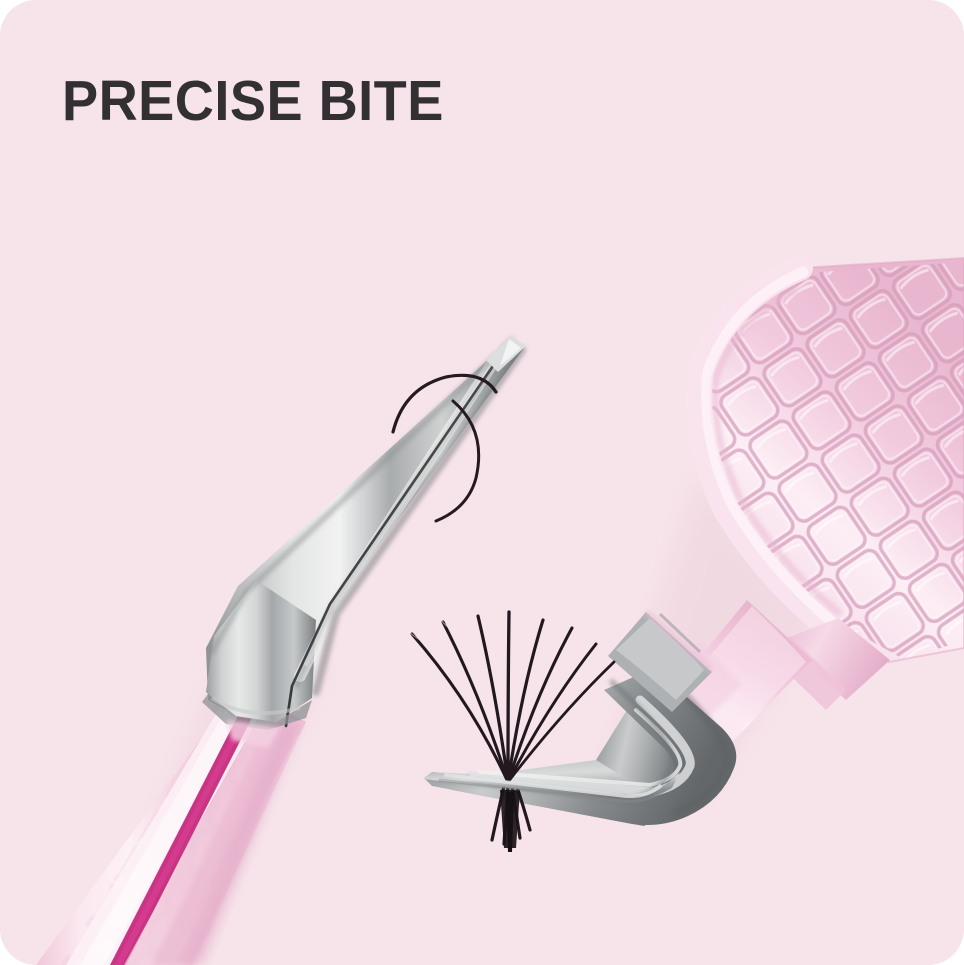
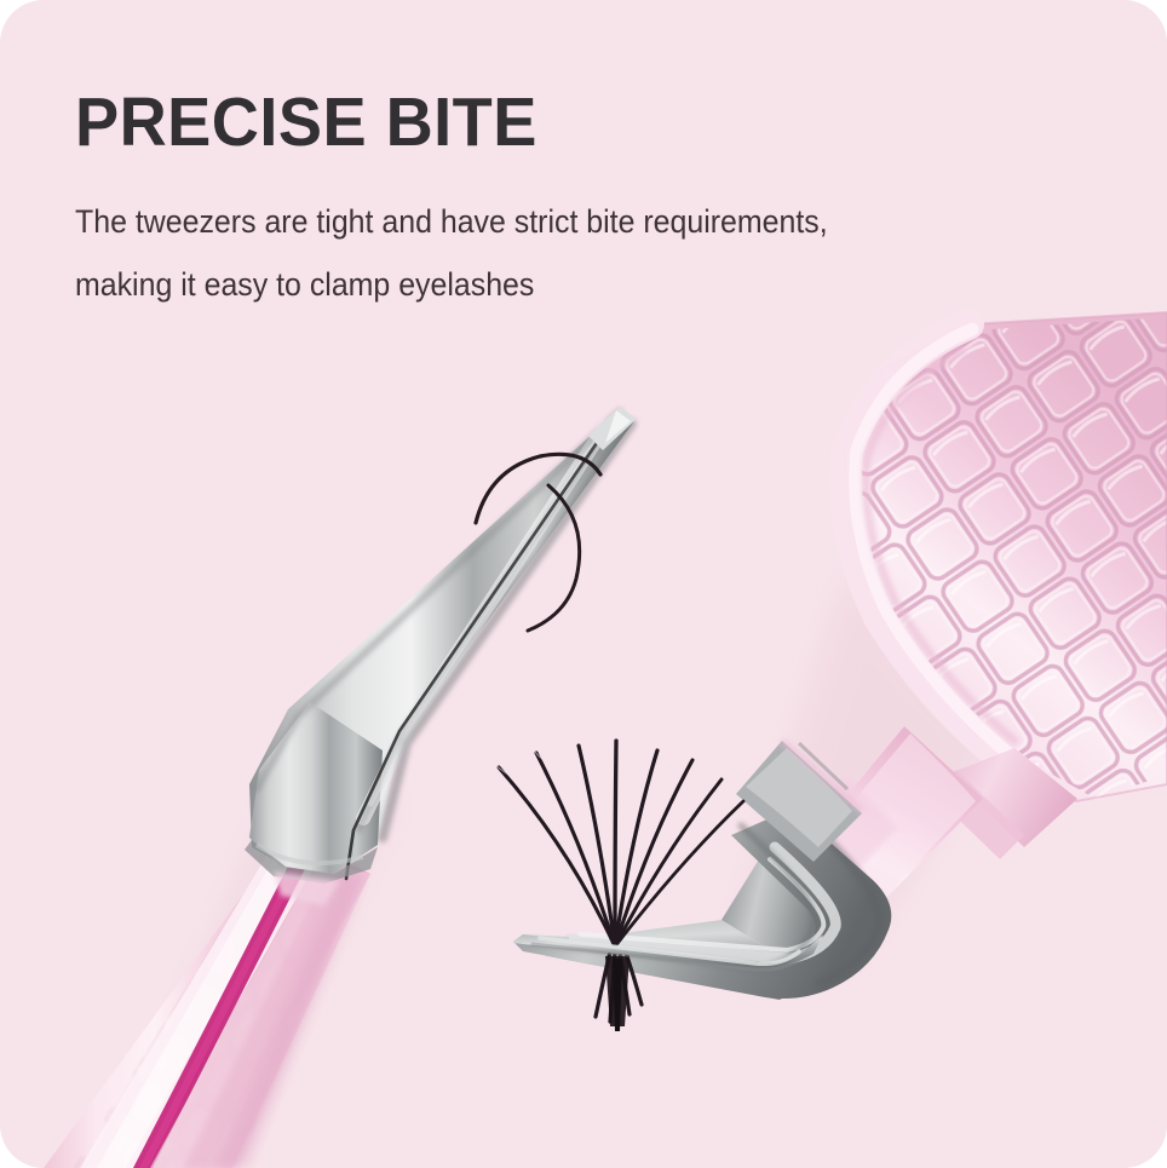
  PRECISE BITE
+ The tweezers are tight and have strict bite requirements,
+ making it easy to clamp eyelashes
